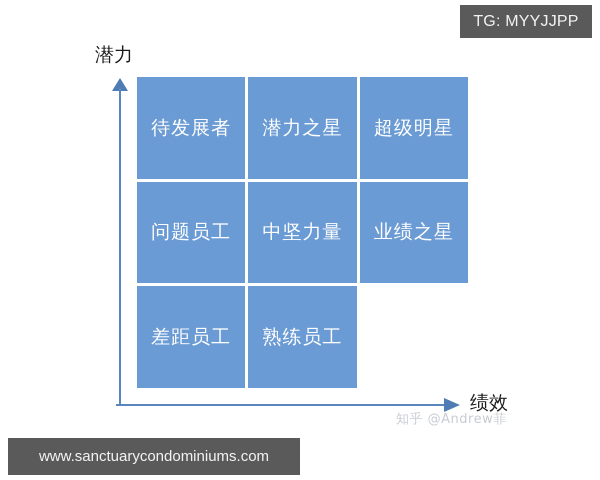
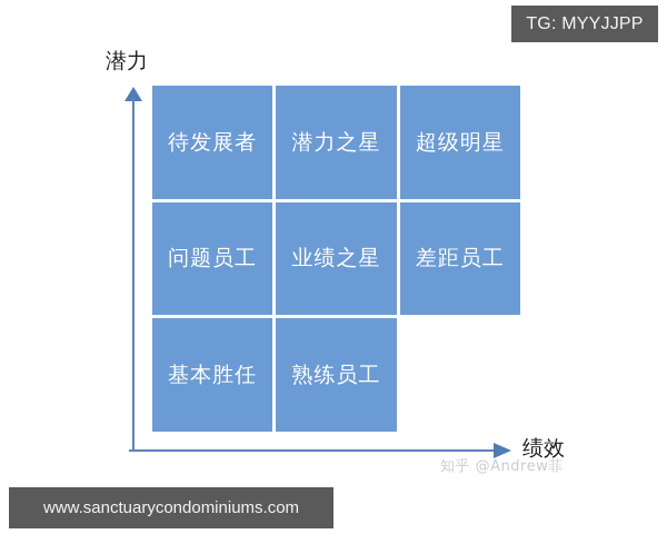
  TG: MYYJJPP
  潜力
  绩效
  待发展者
  潜力之星
  超级明星
  问题员工
- 中坚力量
  业绩之星
  差距员工
+ 基本胜任
  熟练员工
  知乎 @Andrew菲
  www.sanctuarycondominiums.com
